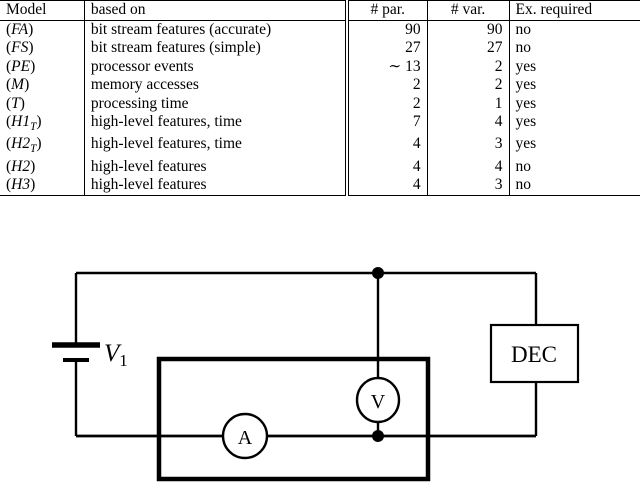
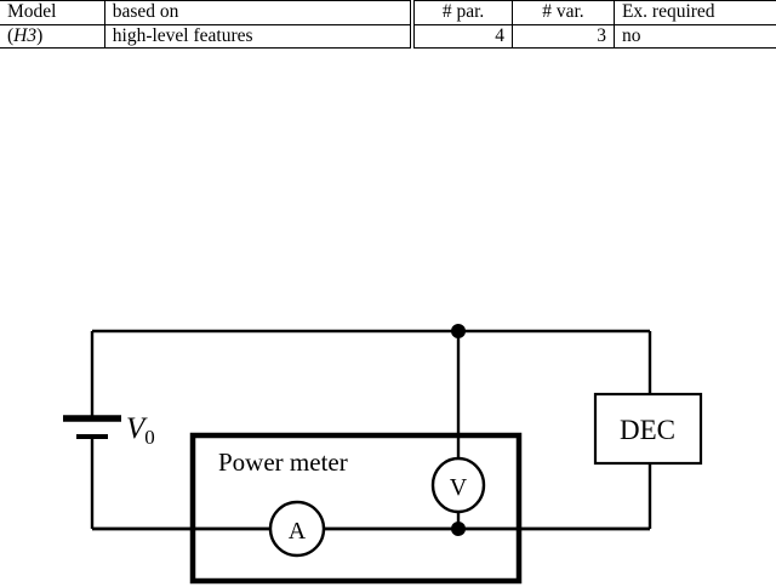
  Model	based on	# par.	# var.	Ex. required
- (FA)	bit stream features (accurate)	90	90	no
- (FS)	bit stream features (simple)	27	27	no
- (PE)	processor events	∼ 13	2	yes
- (M)	memory accesses	2	2	yes
- (T)	processing time	2	1	yes
- (H1T)	high-level features, time	7	4	yes
- (H2T)	high-level features, time	4	3	yes
- (H2)	high-level features	4	4	no
  (H3)	high-level features	4	3	no
- V1
+ V0
+ Power meter
  A
  V
  DEC
